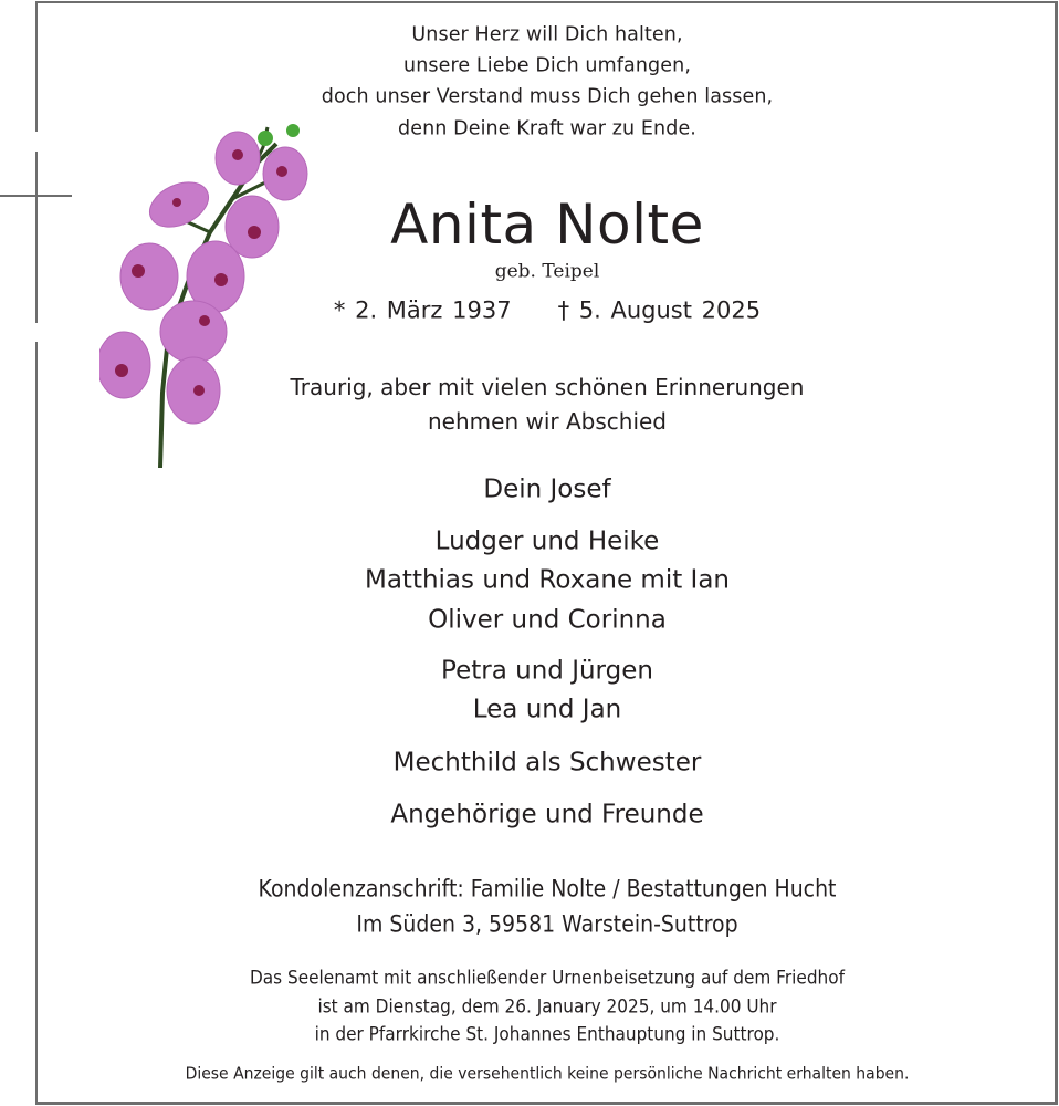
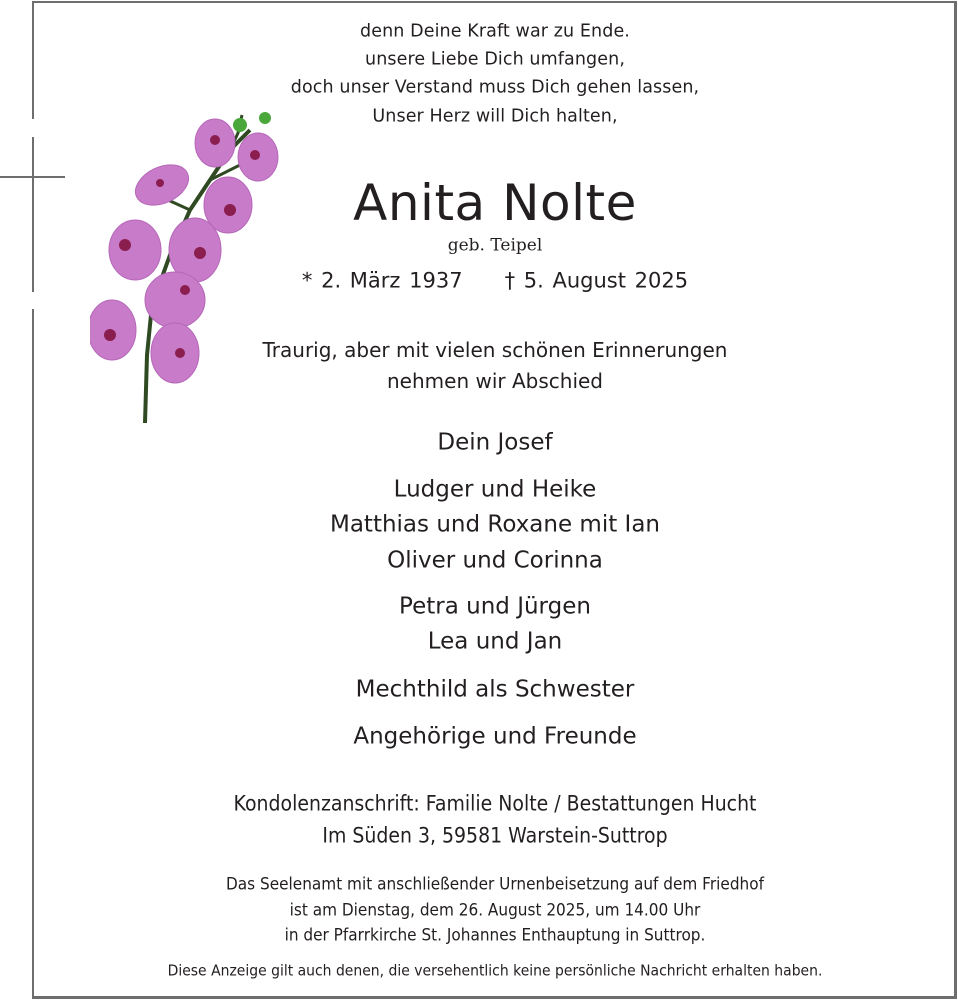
- Unser Herz will Dich halten,
+ denn Deine Kraft war zu Ende.
  unsere Liebe Dich umfangen,
  doch unser Verstand muss Dich gehen lassen,
- denn Deine Kraft war zu Ende.
+ Unser Herz will Dich halten,
  Anita Nolte
  geb. Teipel
  * 2. März 1937 † 5. August 2025
  Traurig, aber mit vielen schönen Erinnerungen
  nehmen wir Abschied
  Dein Josef
  Ludger und Heike
  Matthias und Roxane mit Ian
  Oliver und Corinna
  Petra und Jürgen
  Lea und Jan
  Mechthild als Schwester
  Angehörige und Freunde
  Kondolenzanschrift: Familie Nolte / Bestattungen Hucht
  Im Süden 3, 59581 Warstein-Suttrop
  Das Seelenamt mit anschließender Urnenbeisetzung auf dem Friedhof
- ist am Dienstag, dem 26. January 2025, um 14.00 Uhr
+ ist am Dienstag, dem 26. August 2025, um 14.00 Uhr
  in der Pfarrkirche St. Johannes Enthauptung in Suttrop.
  Diese Anzeige gilt auch denen, die versehentlich keine persönliche Nachricht erhalten haben.
